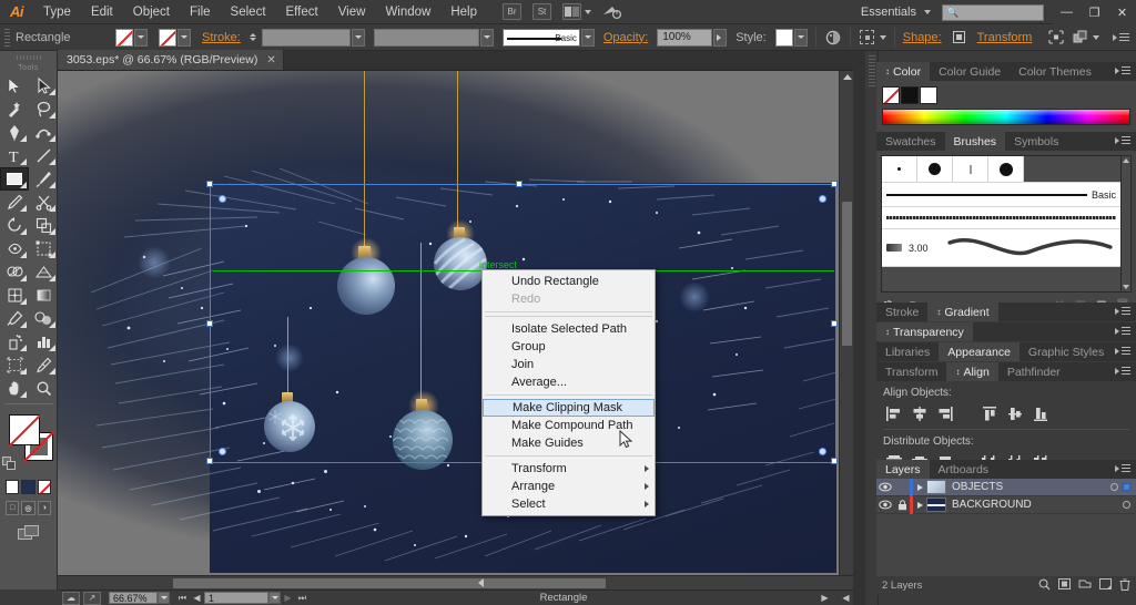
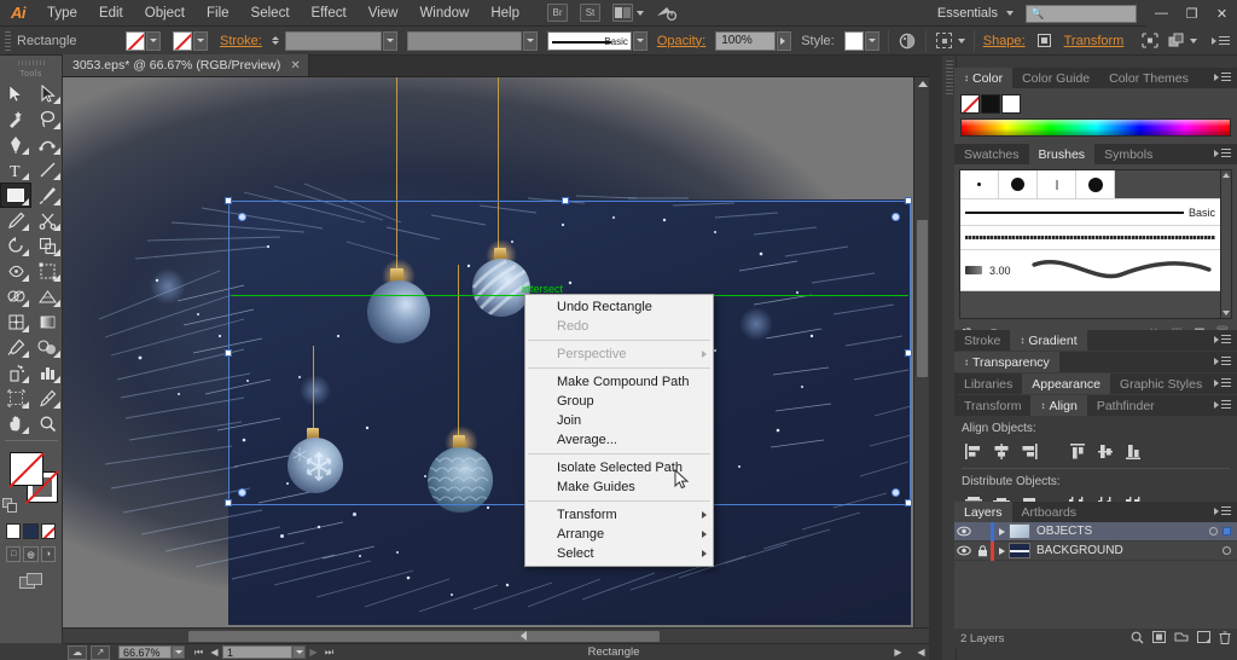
  Ai
  Type
  Edit
  Object
  File
  Select
  Effect
  View
  Window
  Help
  Br
  St
  Essentials
  🔍
  —
  ❐
  ✕
  Rectangle
  Stroke:
  Basic
  Opacity:
  100%
  Style:
  Shape:
  Transform
  3053.eps* @ 66.67% (RGB/Preview)
  ✕
  T
  intersect
  Undo Rectangle
  Redo
+ Perspective
- Isolate Selected Path
+ Make Compound Path
  Group
  Join
  Average...
- Make Clipping Mask
- Make Compound Path
+ Isolate Selected Path
  Make Guides
  Transform
  Arrange
  Select
  ↕
  Color
  Color Guide
  Color Themes
  Swatches
  Brushes
  Symbols
  Basic
  3.00
  Stroke
  ↕
  Gradient
  ↕
  Transparency
  Libraries
  Appearance
  Graphic Styles
  Transform
  ↕
  Align
  Pathfinder
  Align Objects:
  Distribute Objects:
  Layers
  Artboards
  OBJECTS
  BACKGROUND
  2 Layers
  ☁
  ↗
  66.67%
  ⏮
  ◀
  1
  ▶
  ⏭
  Rectangle
  ▶
  ◀
